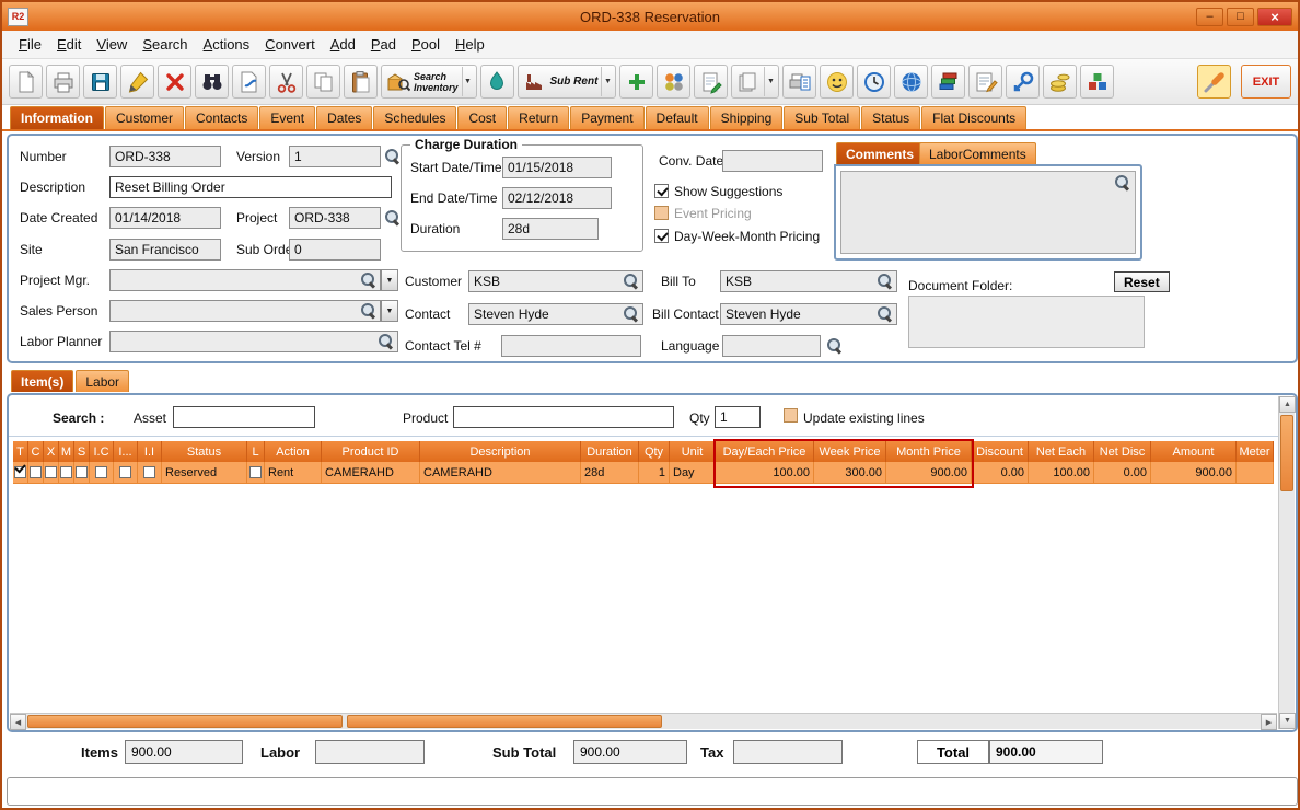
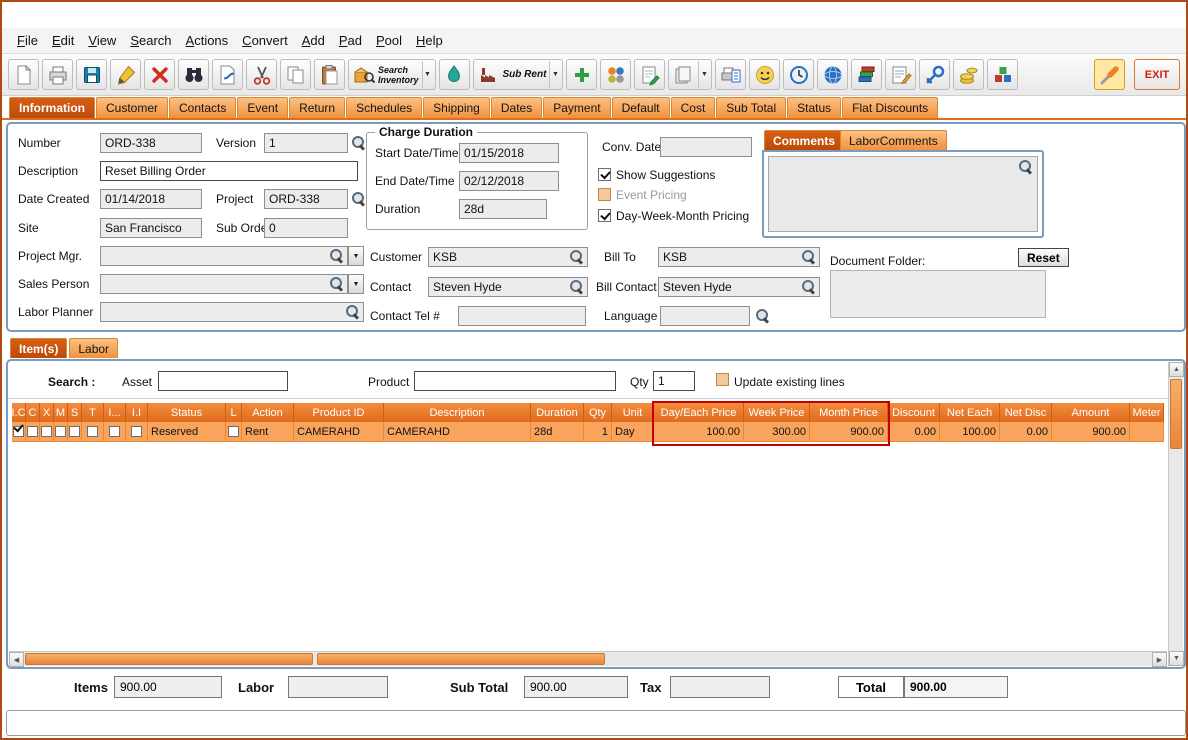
- R2
- ORD-338 Reservation
- –
- □
- ×
  File
  Edit
  View
  Search
  Actions
  Convert
  Add
  Pad
  Pool
  Help
  Search
  Inventory
  Sub Rent
  EXIT
  Information
  Customer
  Contacts
  Event
- Dates
+ Return
  Schedules
- Cost
+ Shipping
- Return
+ Dates
  Payment
  Default
- Shipping
+ Cost
  Sub Total
  Status
  Flat Discounts
  Number
  ORD-338
  Version
  1
  Description
  Reset Billing Order
  Date Created
  01/14/2018
  Project
  ORD-338
  Site
  San Francisco
  0
  Project Mgr.
  Sales Person
  Labor Planner
  Charge Duration
  Start Date/Time
  01/15/2018
  End Date/Time
  02/12/2018
  Duration
  28d
  Conv. Date
  Show Suggestions
  Event Pricing
  Day-Week-Month Pricing
  Customer
  KSB
  Bill To
  KSB
  Contact
  Steven Hyde
  Bill Contact
  Steven Hyde
  Contact Tel #
  Language
  Comments
  LaborComments
  Document Folder:
  Reset
  Item(s)
  Labor
  Search :
  Asset
  Product
  Qty
  1
  Update existing lines
- T
+ I.C
  C
  X
  M
  S
- I.C
+ T
  I...
  I.I
  Status
  L
  Action
  Product ID
  Description
  Duration
  Qty
  Unit
  Day/Each Price
  Week Price
  Month Price
  Discount
  Net Each
  Net Disc
  Amount
  Meter
  Reserved
  Rent
  CAMERAHD
  CAMERAHD
  28d
  1
  Day
  100.00
  300.00
  900.00
  0.00
  100.00
  0.00
  900.00
  Items
  900.00
  Labor
  Sub Total
  900.00
  Tax
  Total
  900.00
